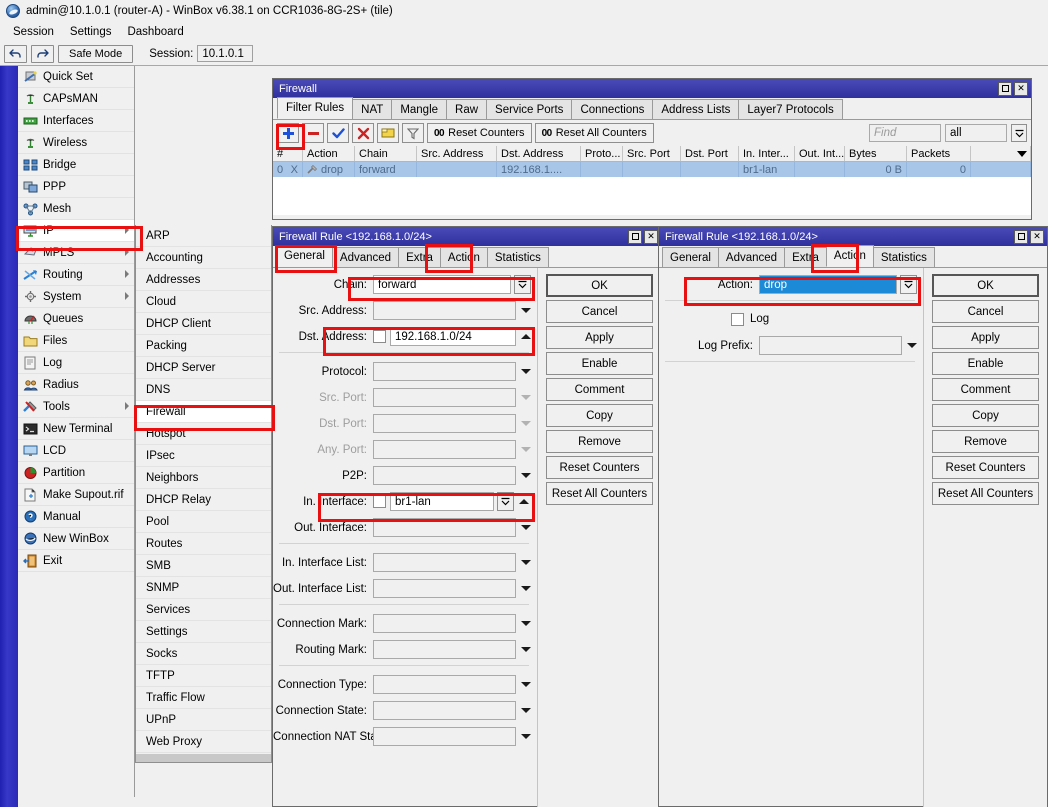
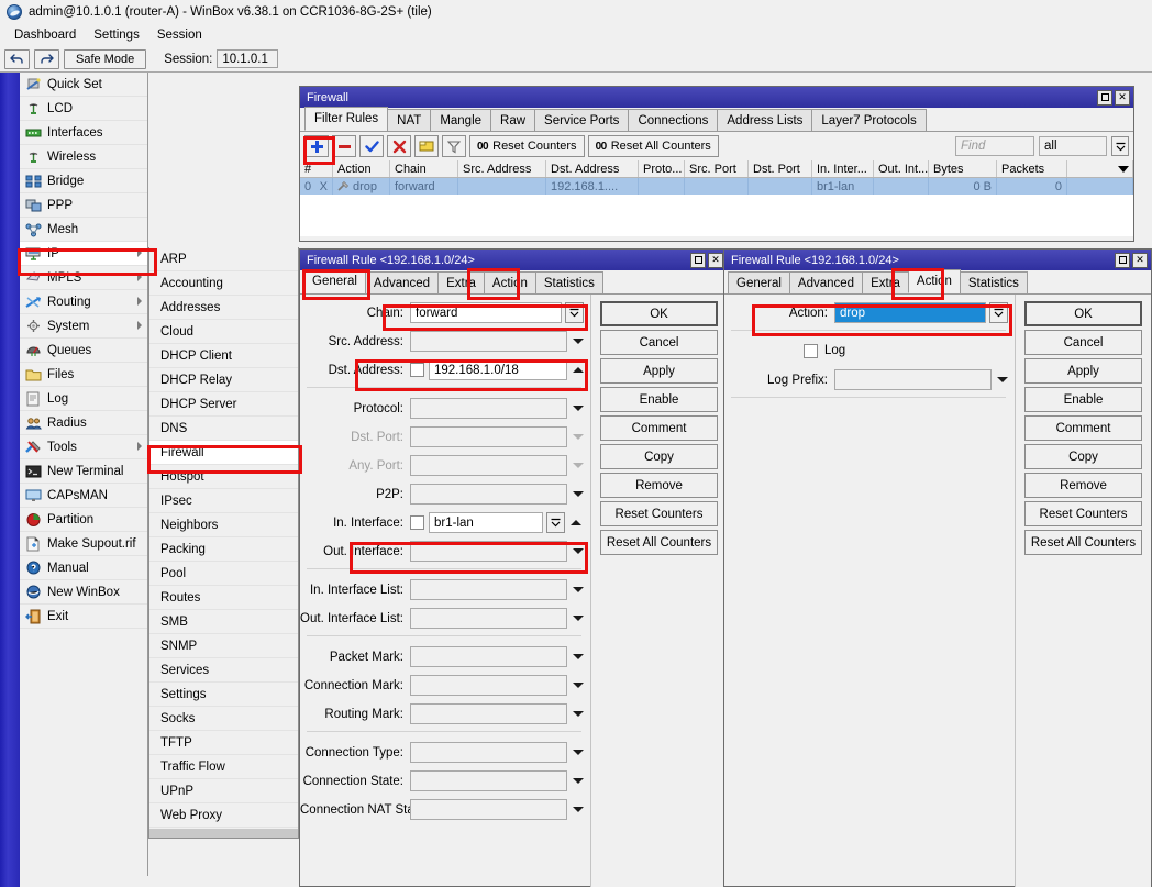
  admin@10.1.0.1 (router-A) - WinBox v6.38.1 on CCR1036-8G-2S+ (tile)
- Session
+ Dashboard
  Settings
- Dashboard
+ Session
  Safe Mode
  Session:
  10.1.0.1
  Quick Set
- CAPsMAN
+ LCD
  Interfaces
  Wireless
  Bridge
  PPP
  Mesh
  IP
  MPLS
  Routing
  System
  Queues
  Files
  Log
  Radius
  Tools
  New Terminal
- LCD
+ CAPsMAN
  Partition
  Make Supout.rif
  Manual
  New WinBox
  Exit
  ARP
  Accounting
  Addresses
  Cloud
  DHCP Client
- Packing
+ DHCP Relay
  DHCP Server
  DNS
  Firewall
  Hotspot
  IPsec
  Neighbors
- DHCP Relay
+ Packing
  Pool
  Routes
  SMB
  SNMP
  Services
  Settings
  Socks
  TFTP
  Traffic Flow
  UPnP
  Web Proxy
  Firewall
  ✕
  Filter Rules
  NAT
  Mangle
  Raw
  Service Ports
  Connections
  Address Lists
  Layer7 Protocols
  00
  Reset Counters
  00
  Reset All Counters
  Find
  all
  #
  Action
  Chain
  Src. Address
  Dst. Address
  Proto...
  Src. Port
  Dst. Port
  In. Inter...
  Out. Int...
  Bytes
  Packets
  0
  X
  drop
  forward
  192.168.1....
  br1-lan
  0 B
  0
  Firewall Rule <192.168.1.0/24>
  ✕
  General
  Advanced
  Extra
  Action
  Statistics
  Chain:
  forward
  Src. Address:
  Dst. Address:
- 192.168.1.0/24
+ 192.168.1.0/18
  Protocol:
- Src. Port:
  Dst. Port:
  Any. Port:
  P2P:
  In. Interface:
  br1-lan
  Out. Interface:
  In. Interface List:
  Out. Interface List:
+ Packet Mark:
  Connection Mark:
  Routing Mark:
  Connection Type:
  Connection State:
  Connection NAT St
  OK
  Cancel
  Apply
  Enable
  Comment
  Copy
  Remove
  Reset Counters
  Reset All Counters
  Firewall Rule <192.168.1.0/24>
  ✕
  General
  Advanced
  Extra
  Action
  Statistics
  Action:
  drop
  Log
  Log Prefix:
  OK
  Cancel
  Apply
  Enable
  Comment
  Copy
  Remove
  Reset Counters
  Reset All Counters
